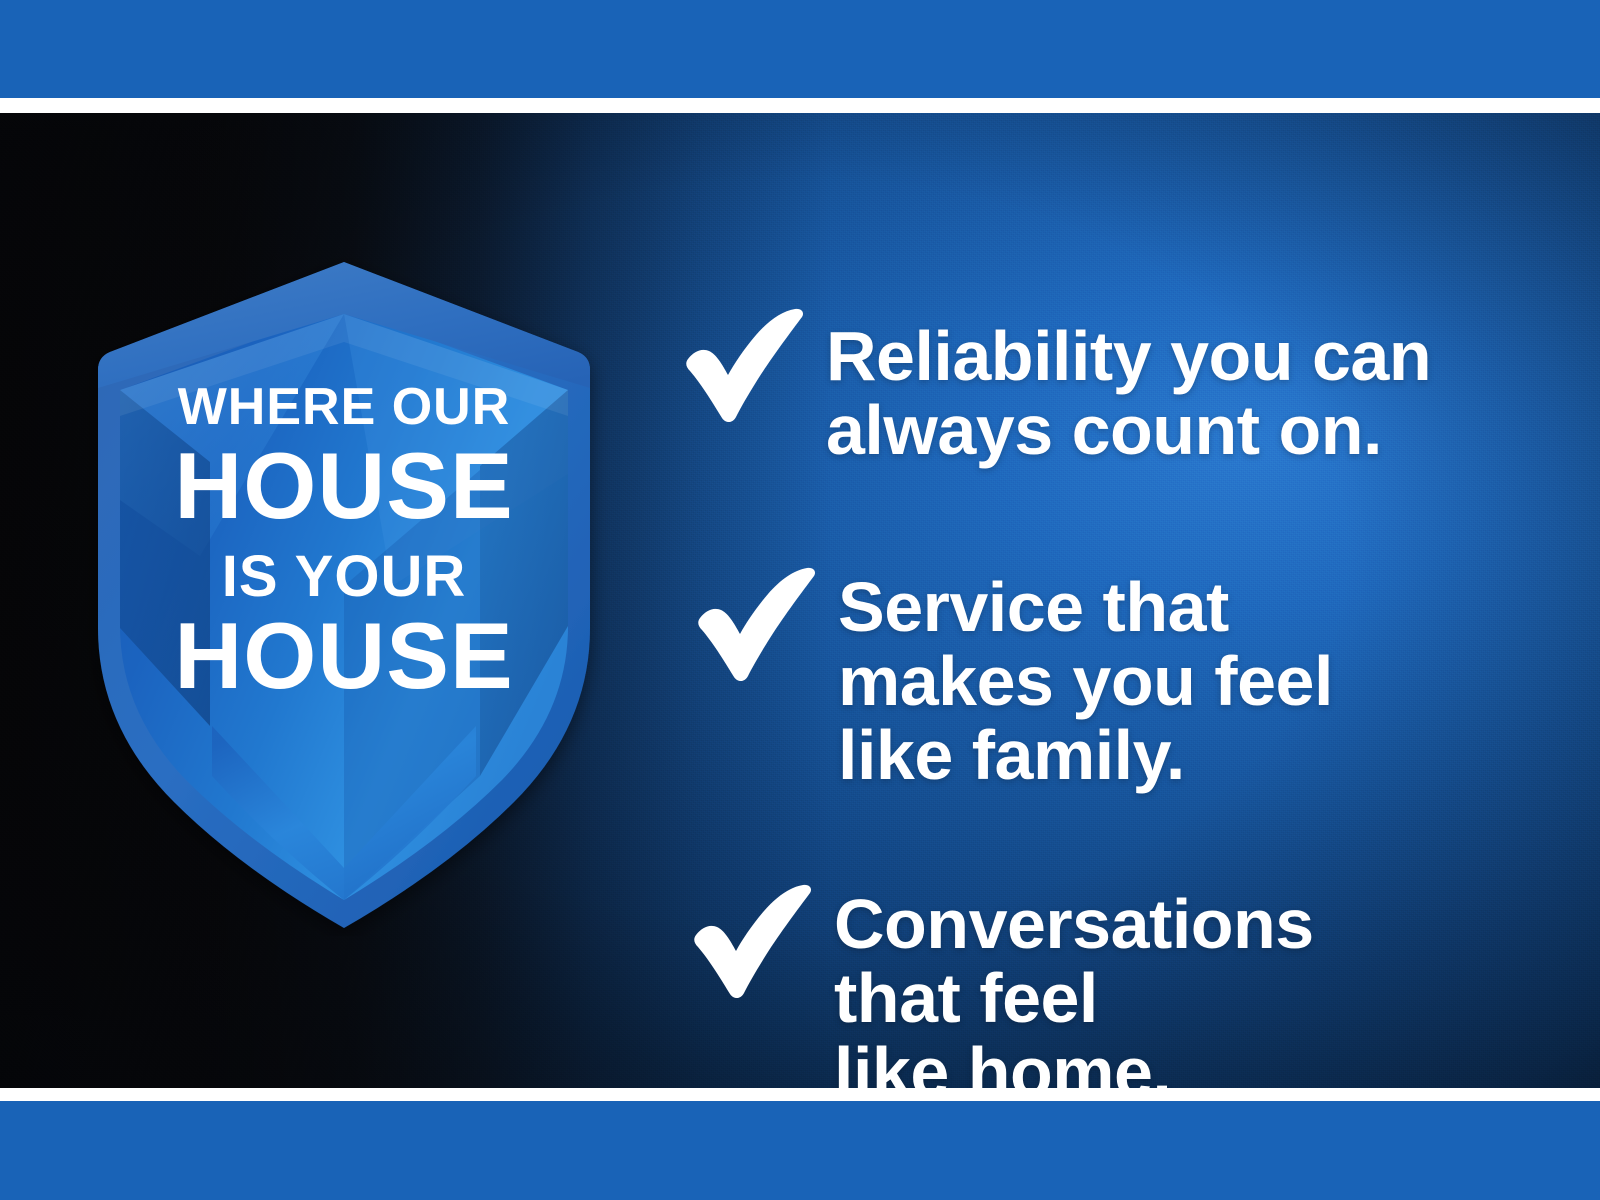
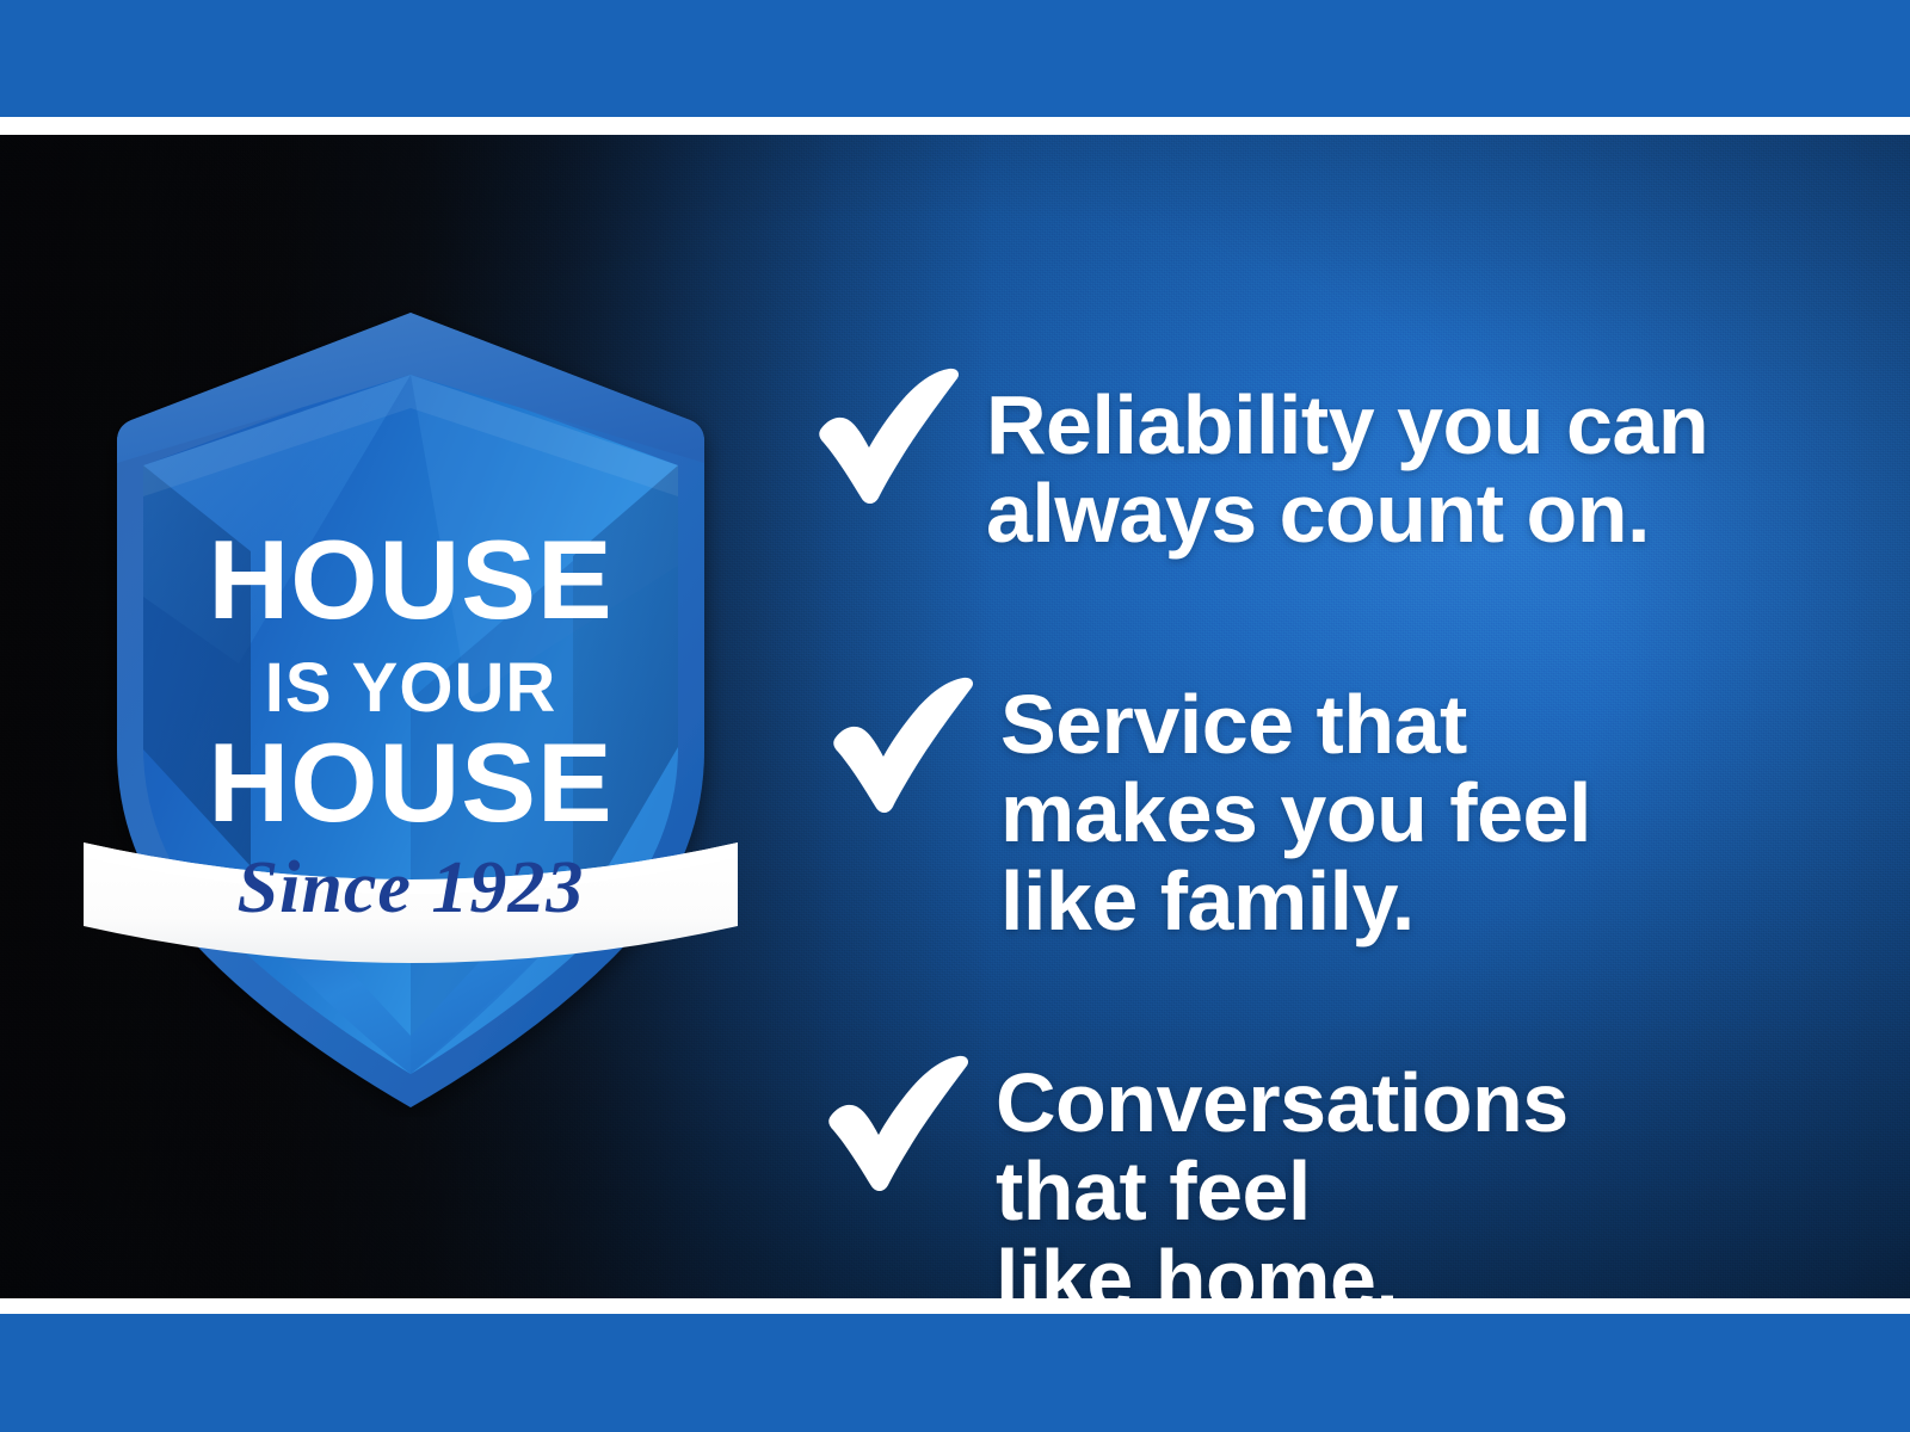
- WHERE OUR
  HOUSE
  IS YOUR
  HOUSE
+ Since 1923
  Reliability you can
  always count on.
  Service that
  makes you feel
  like family.
  Conversations
  that feel
  like home.
